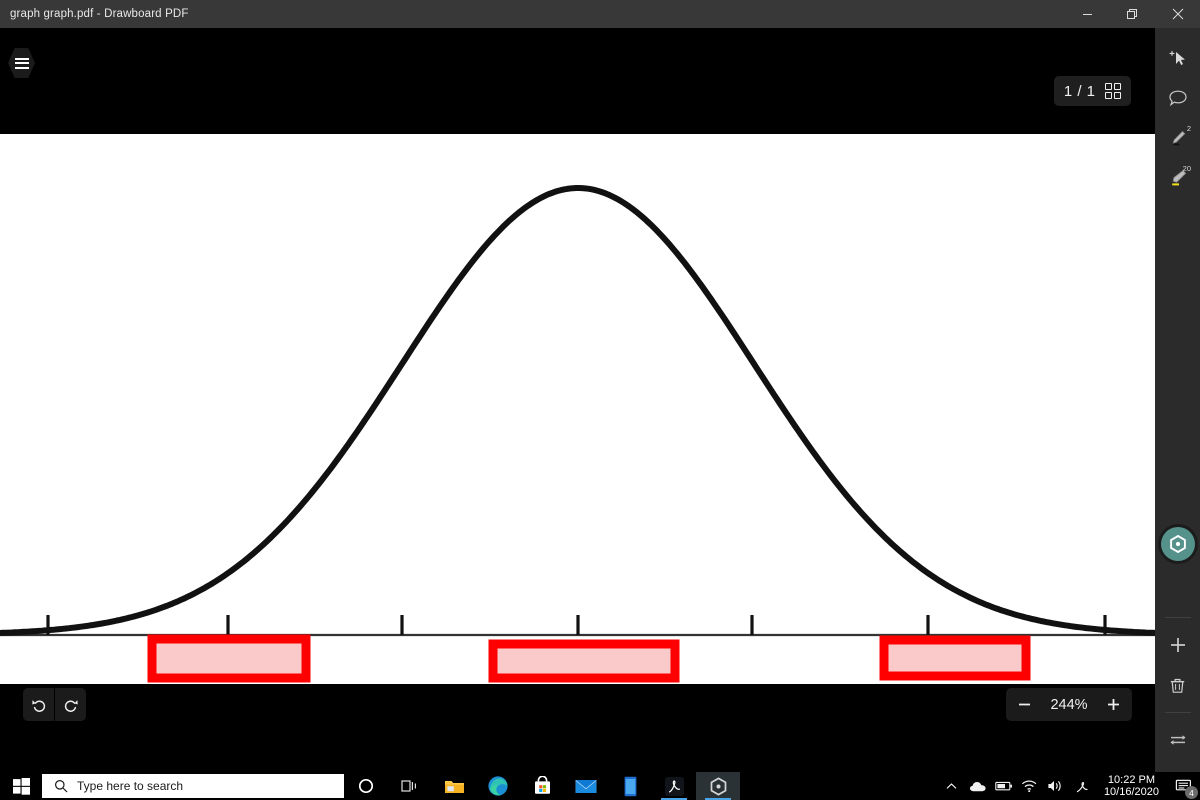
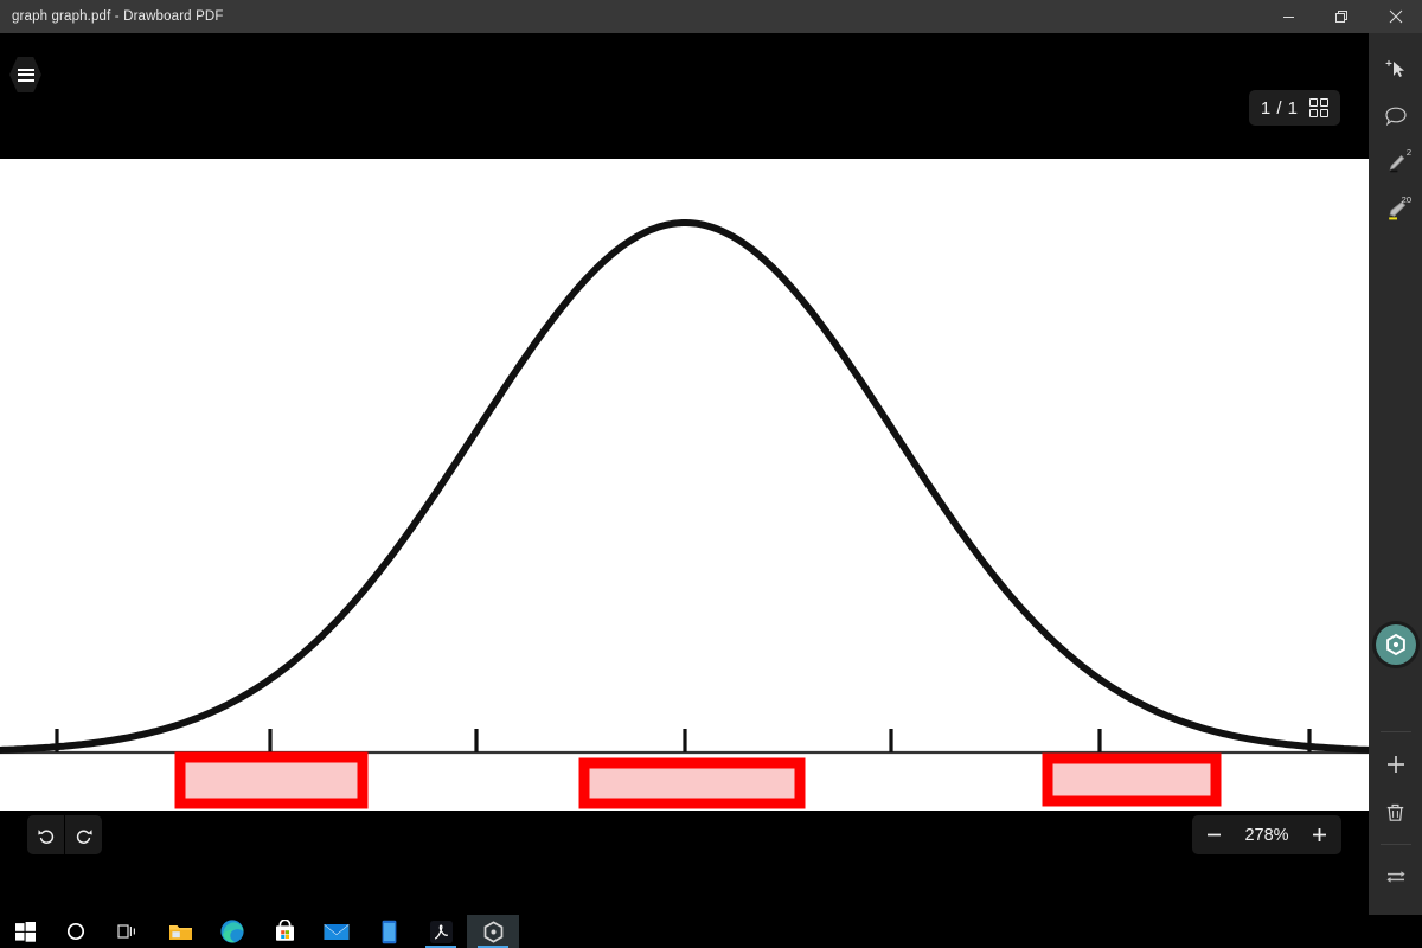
  graph graph.pdf - Drawboard PDF
  1 / 1
- 244%
+ 278%
  2
  20
- Type here to search
- 10:22 PM
- 10/16/2020
- 4
